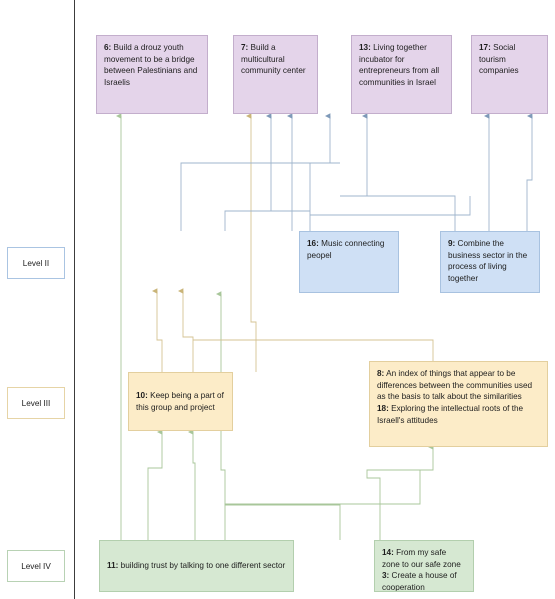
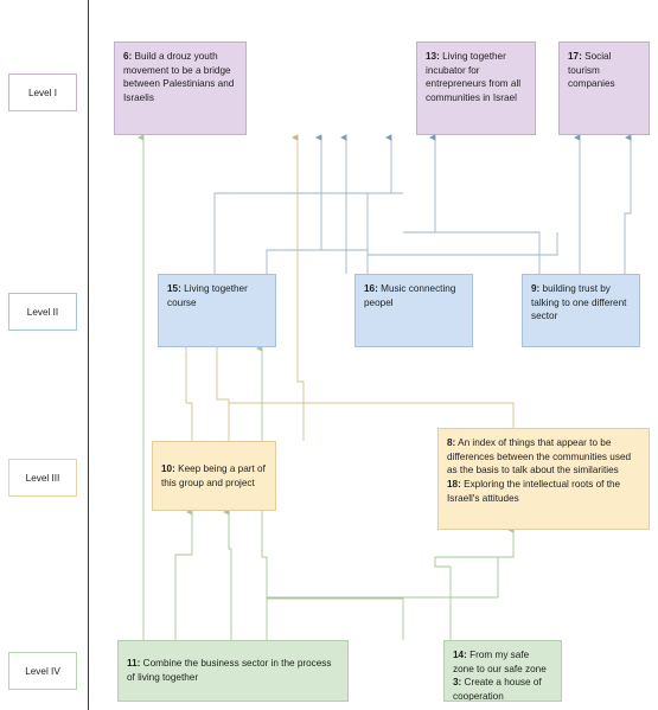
+ Level I
  Level II
  Level III
  Level IV
  6: Build a drouz youth movement to be a bridge between Palestinians and Israelis
- 7: Build a multicultural community center
  13: Living together incubator for entrepreneurs from all communities in Israel
  17: Social tourism companies
+ 15: Living together course
  16: Music connecting peopel
- 9: Combine the business sector in the process of living together
+ 9: building trust by talking to one different sector
  10: Keep being a part of this group and project
  8: An index of things that appear to be differences between the communities used as the basis to talk about the similarities
  18: Exploring the intellectual roots of the Israell's attitudes
- 11: building trust by talking to one different sector
+ 11: Combine the business sector in the process of living together
  14: From my safe zone to our safe zone
  3: Create a house of cooperation
